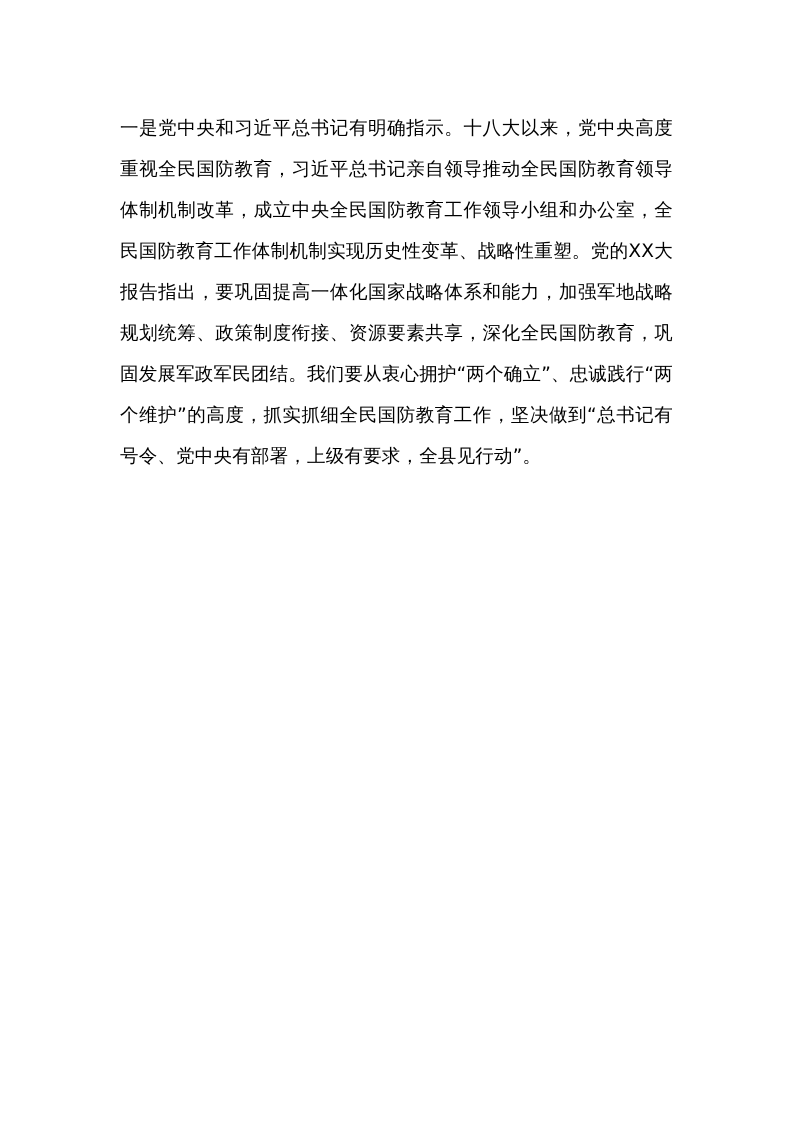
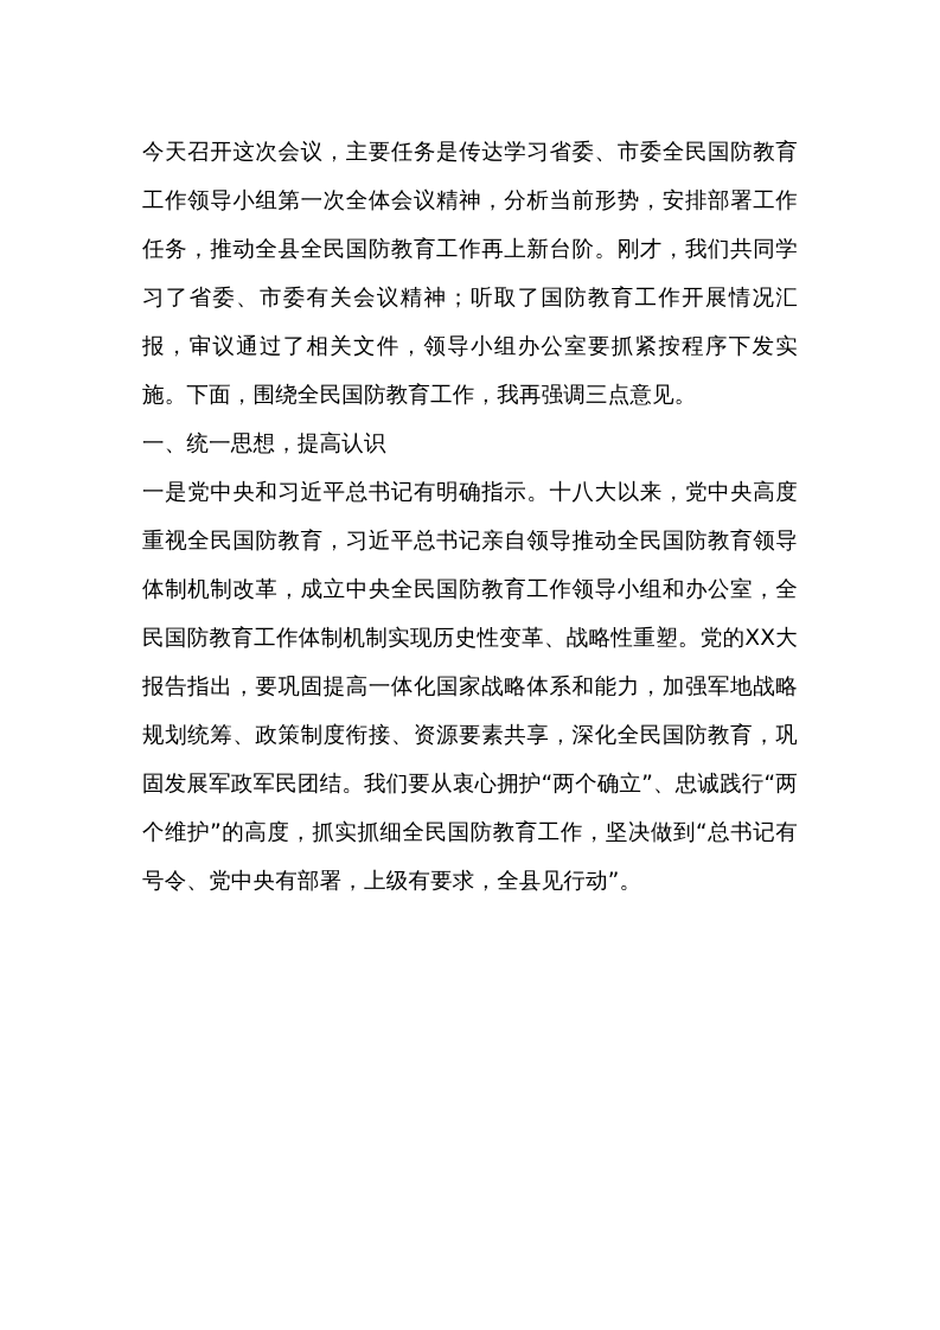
+ 今天召开这次会议，主要任务是传达学习省委、市委全民国防教育工作领导小组第一次全体会议精神，分析当前形势，安排部署工作任务，推动全县全民国防教育工作再上新台阶。刚才，我们共同学习了省委、市委有关会议精神；听取了国防教育工作开展情况汇报，审议通过了相关文件，领导小组办公室要抓紧按程序下发实施。下面，围绕全民国防教育工作，我再强调三点意见。
+ 一、统一思想，提高认识
  一是党中央和习近平总书记有明确指示。十八大以来，党中央高度重视全民国防教育，习近平总书记亲自领导推动全民国防教育领导体制机制改革，成立中央全民国防教育工作领导小组和办公室，全民国防教育工作体制机制实现历史性变革、战略性重塑。党的XX大报告指出，要巩固提高一体化国家战略体系和能力，加强军地战略规划统筹、政策制度衔接、资源要素共享，深化全民国防教育，巩固发展军政军民团结。我们要从衷心拥护“两个确立”、忠诚践行“两个维护”的高度，抓实抓细全民国防教育工作，坚决做到“总书记有号令、党中央有部署，上级有要求，全县见行动”。
